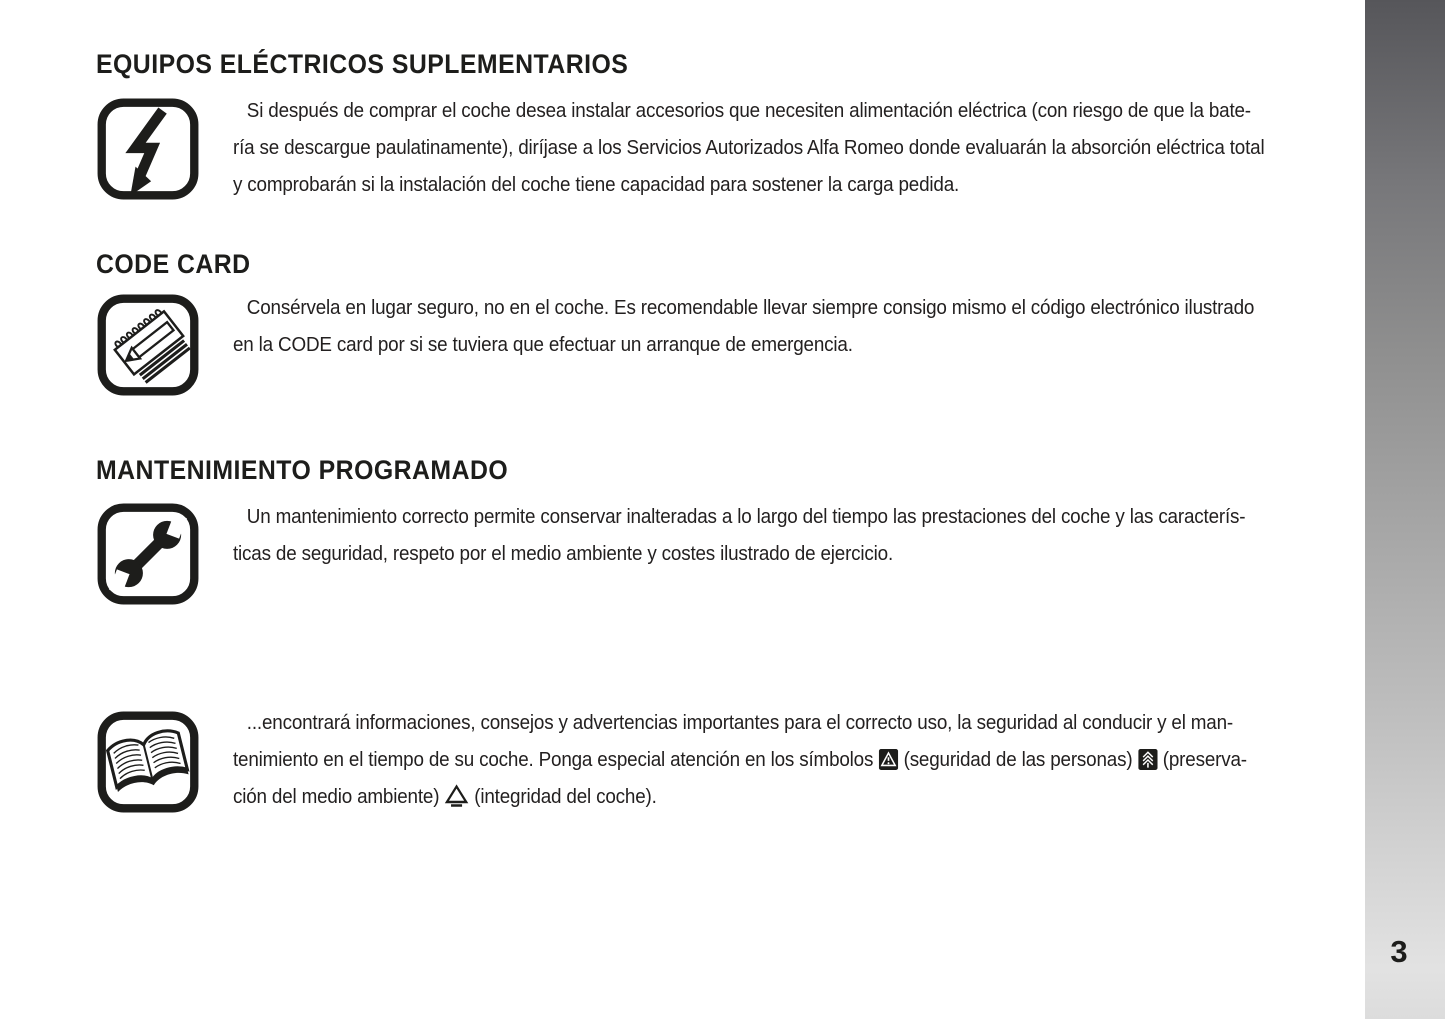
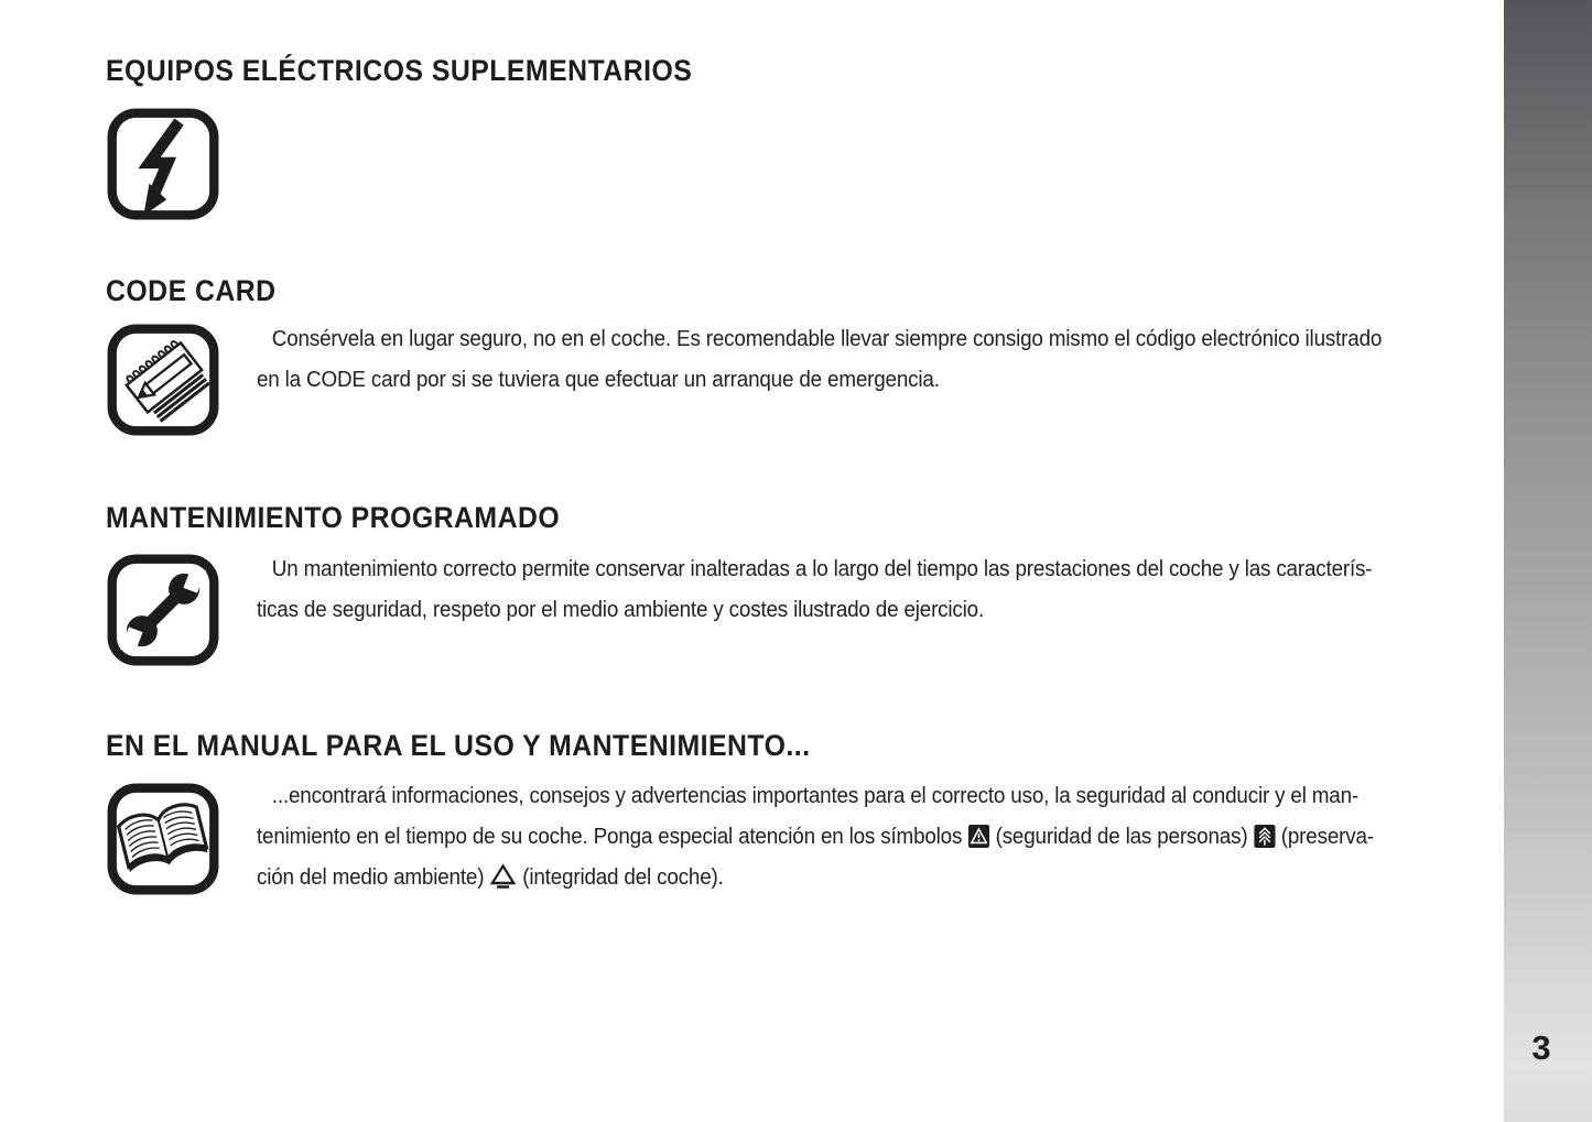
  3
  EQUIPOS ELÉCTRICOS SUPLEMENTARIOS
- Si después de comprar el coche desea instalar accesorios que necesiten alimentación eléctrica (con riesgo de que la bate-
- ría se descargue paulatinamente), diríjase a los Servicios Autorizados Alfa Romeo donde evaluarán la absorción eléctrica total
- y comprobarán si la instalación del coche tiene capacidad para sostener la carga pedida.
  CODE CARD
  Consérvela en lugar seguro, no en el coche. Es recomendable llevar siempre consigo mismo el código electrónico ilustrado
  en la CODE card por si se tuviera que efectuar un arranque de emergencia.
  MANTENIMIENTO PROGRAMADO
  Un mantenimiento correcto permite conservar inalteradas a lo largo del tiempo las prestaciones del coche y las caracterís-
  ticas de seguridad, respeto por el medio ambiente y costes ilustrado de ejercicio.
+ EN EL MANUAL PARA EL USO Y MANTENIMIENTO...
  ...encontrará informaciones, consejos y advertencias importantes para el correcto uso, la seguridad al conducir y el man-
  tenimiento en el tiempo de su coche. Ponga especial atención en los símbolos (seguridad de las personas) (preserva-
  ción del medio ambiente) (integridad del coche).
